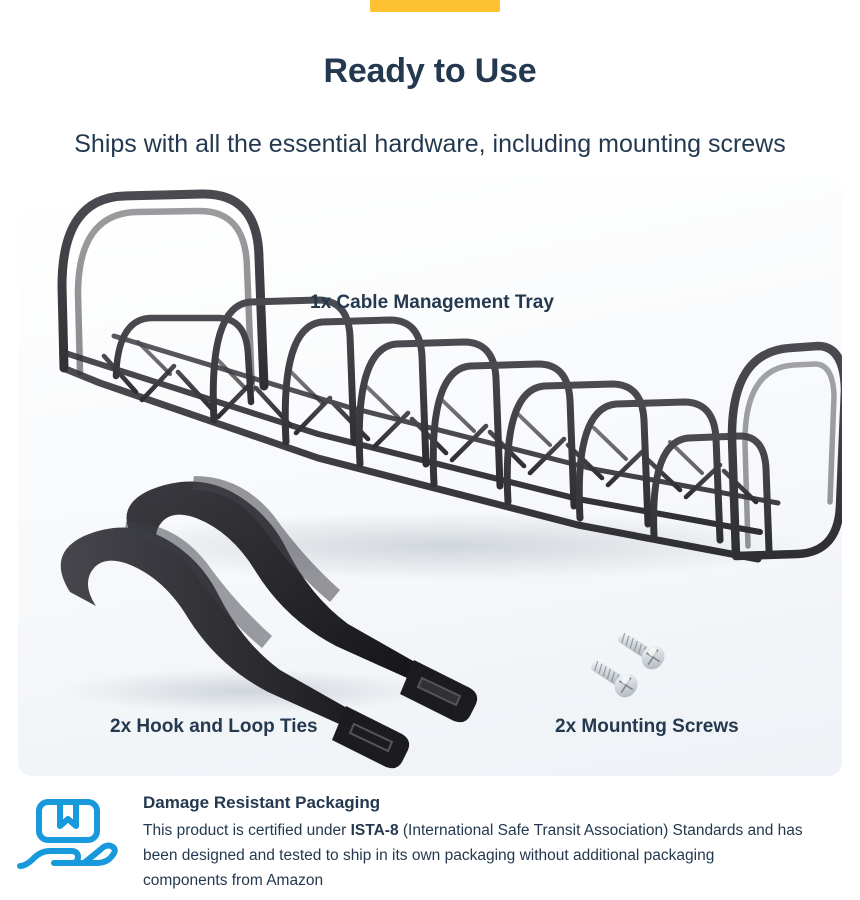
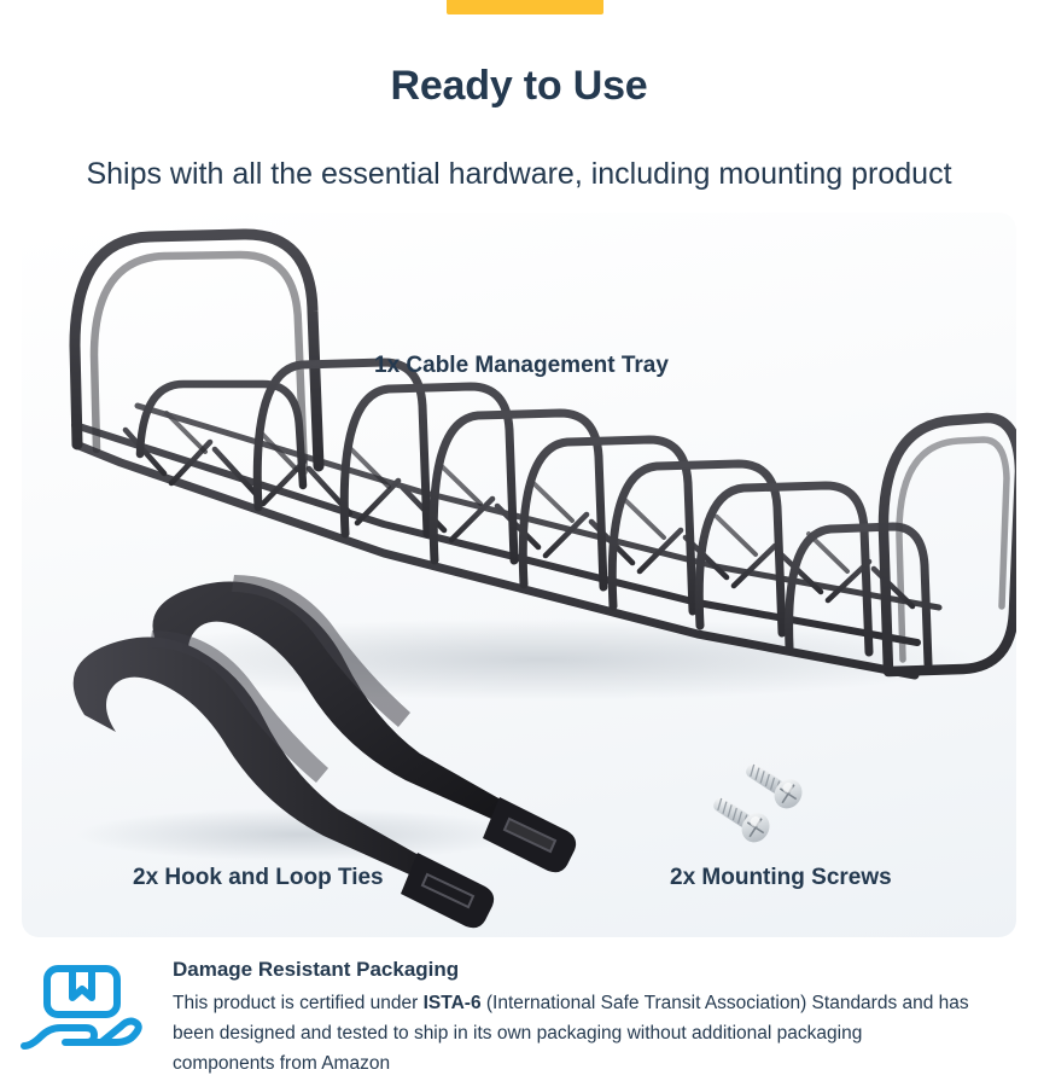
  Ready to Use
- Ships with all the essential hardware, including mounting screws
+ Ships with all the essential hardware, including mounting product
  1x Cable Management Tray
  2x Hook and Loop Ties
  2x Mounting Screws
  Damage Resistant Packaging
- This product is certified under ISTA-8 (International Safe Transit Association) Standards and has been designed and tested to ship in its own packaging without additional packaging components from Amazon
+ This product is certified under ISTA-6 (International Safe Transit Association) Standards and has been designed and tested to ship in its own packaging without additional packaging components from Amazon
